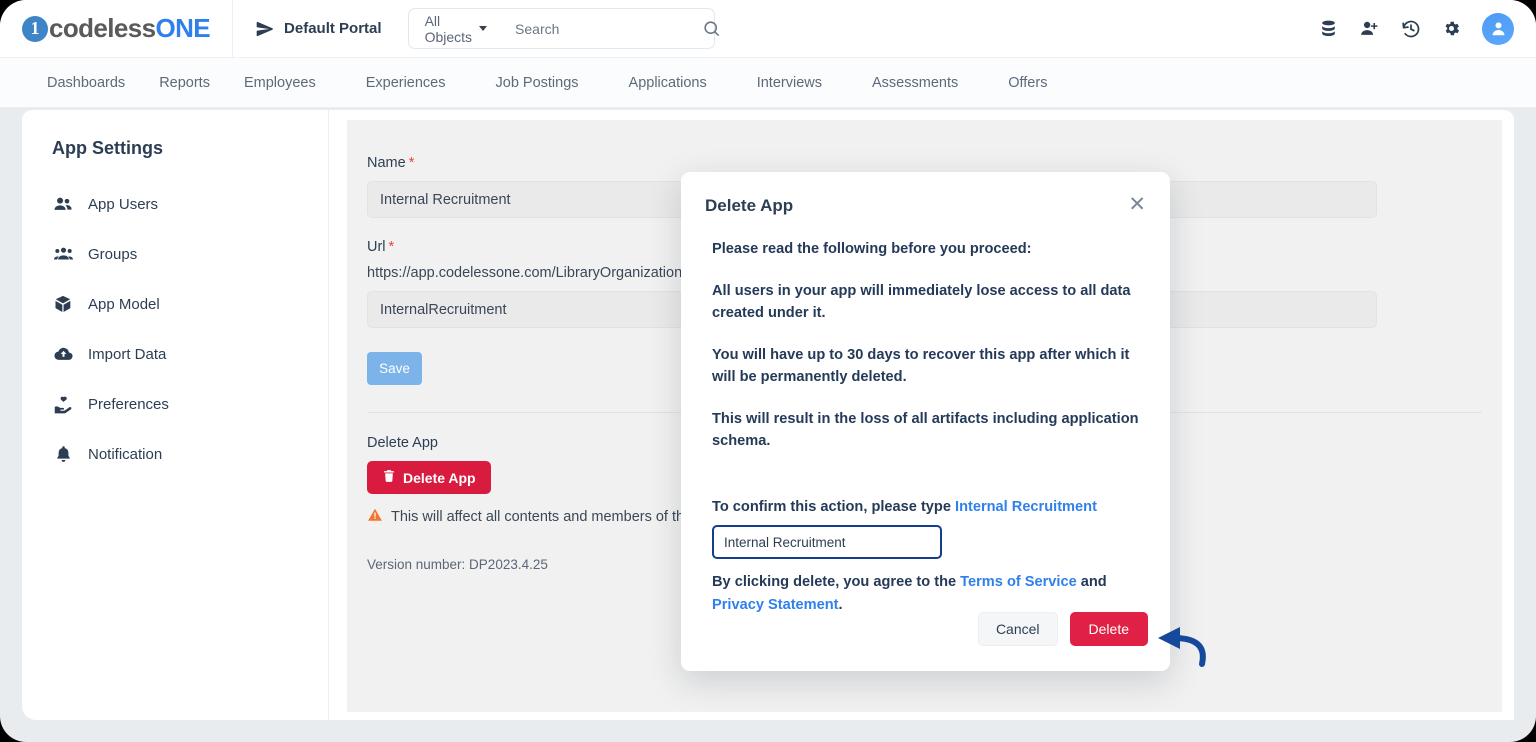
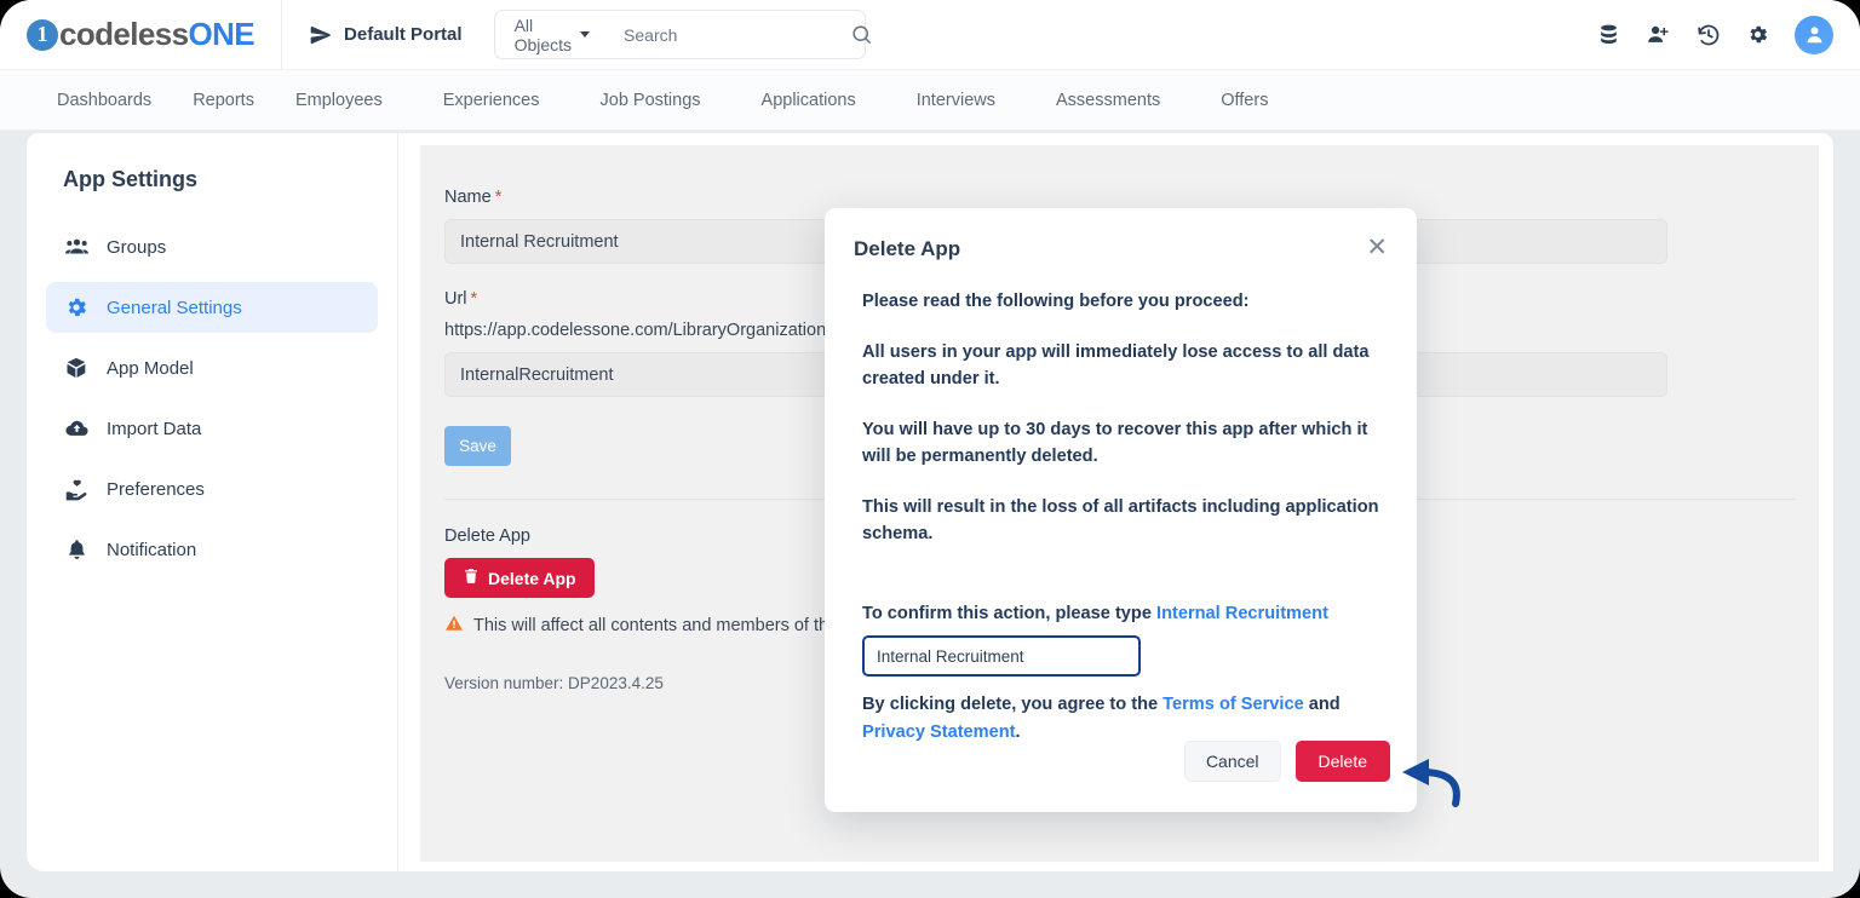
  1
  codelessONE
  Default Portal
  All Objects
  Search
  Dashboards
  Reports
  Employees
  Experiences
  Job Postings
  Applications
  Interviews
  Assessments
  Offers
  App Settings
- App Users
  Groups
+ General Settings
  App Model
  Import Data
  Preferences
  Notification
  Name *
  Internal Recruitment
  Url *
  https://app.codelessone.com/LibraryOrganization
  InternalRecruitment
  Save
  Delete App
  Delete App
  This will affect all contents and members of t
  Version number: DP2023.4.25
  Delete App
  ✕
  Please read the following before you proceed:
  All users in your app will immediately lose access to all data created under it.
  You will have up to 30 days to recover this app after which it will be permanently deleted.
  This will result in the loss of all artifacts including application schema.
  To confirm this action, please type Internal Recruitment
  Internal Recruitment
  By clicking delete, you agree to the Terms of Service and Privacy Statement.
  Cancel
  Delete
